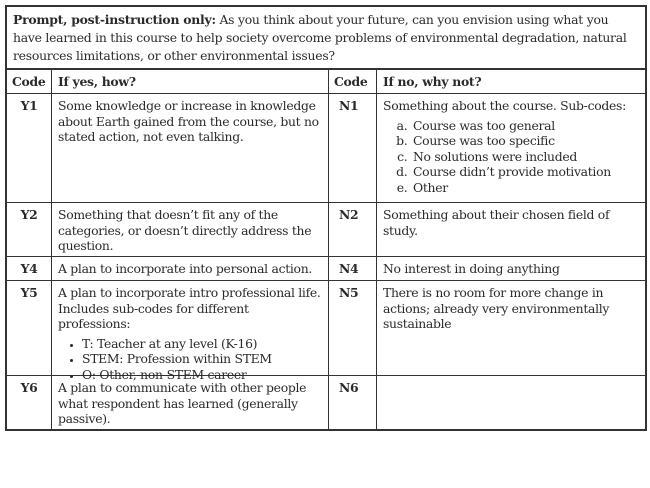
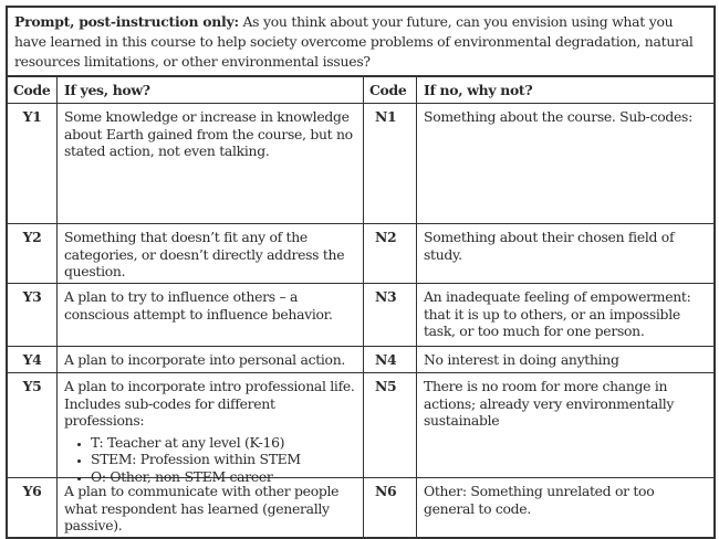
  Prompt, post-instruction only: As you think about your future, can you envision using what you have learned in this course to help society overcome problems of environmental degradation, natural resources limitations, or other environmental issues?
  Code
  If yes, how?
  Code
  If no, why not?
  Y1
  Some knowledge or increase in knowledge about Earth gained from the course, but no stated action, not even talking.
  N1
  Something about the course. Sub-codes:
- Course was too general
- Course was too specific
- No solutions were included
- Course didn’t provide motivation
- Other
  Y2
  Something that doesn’t fit any of the categories, or doesn’t directly address the question.
  N2
  Something about their chosen field of study.
+ Y3
+ A plan to try to influence others – a conscious attempt to influence behavior.
+ N3
+ An inadequate feeling of empowerment: that it is up to others, or an impossible task, or too much for one person.
  Y4
  A plan to incorporate into personal action.
  N4
  No interest in doing anything
  Y5
  A plan to incorporate intro professional life. Includes sub-codes for different professions:
  T: Teacher at any level (K-16)
  STEM: Profession within STEM
  O: Other, non-STEM career
  N5
  There is no room for more change in actions; already very environmentally sustainable
  Y6
  A plan to communicate with other people what respondent has learned (generally passive).
  N6
+ Other: Something unrelated or too general to code.
